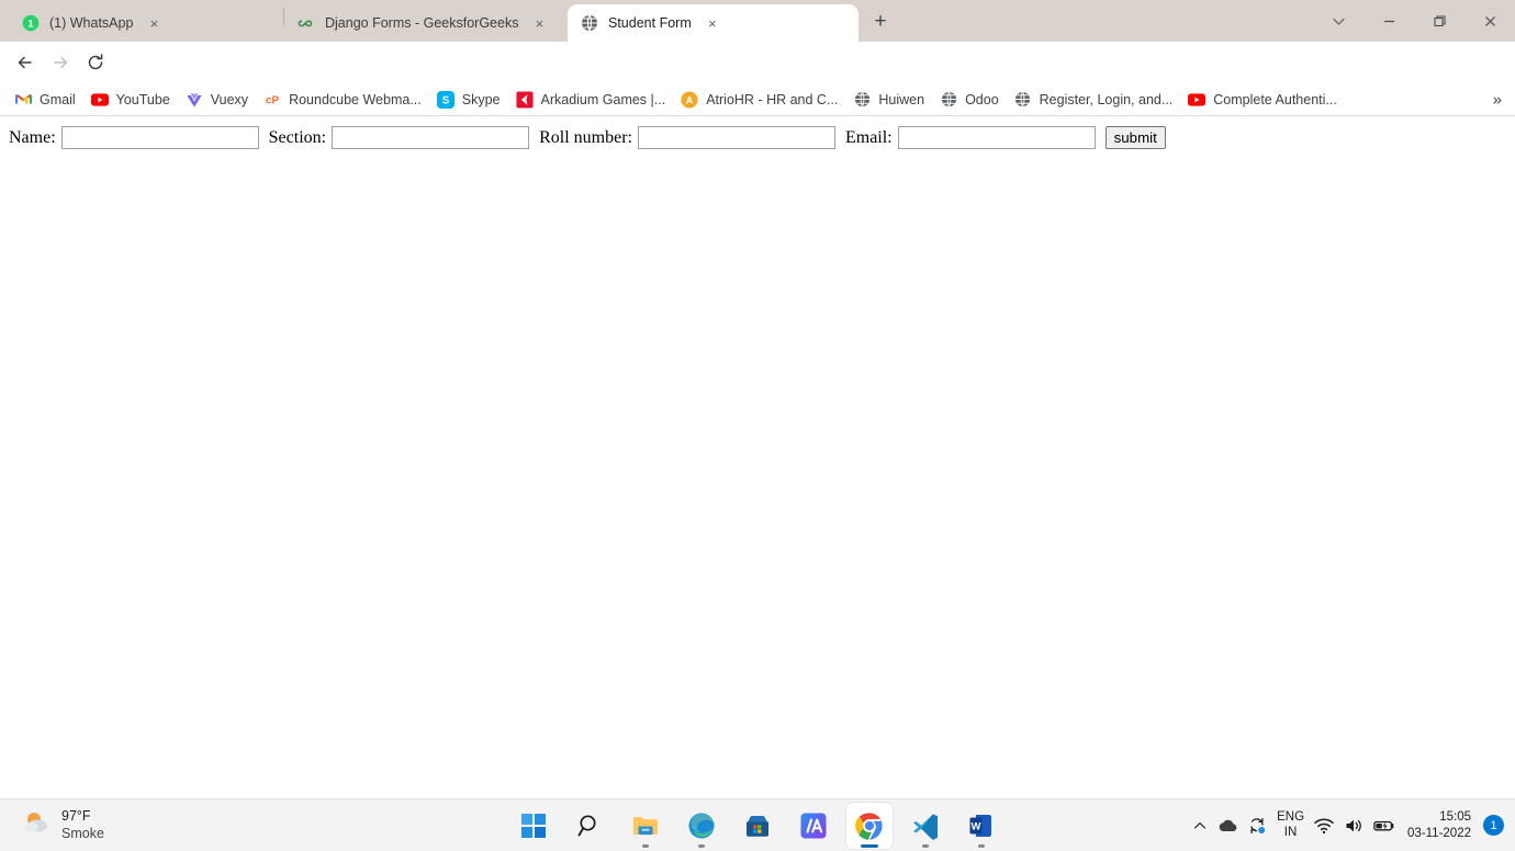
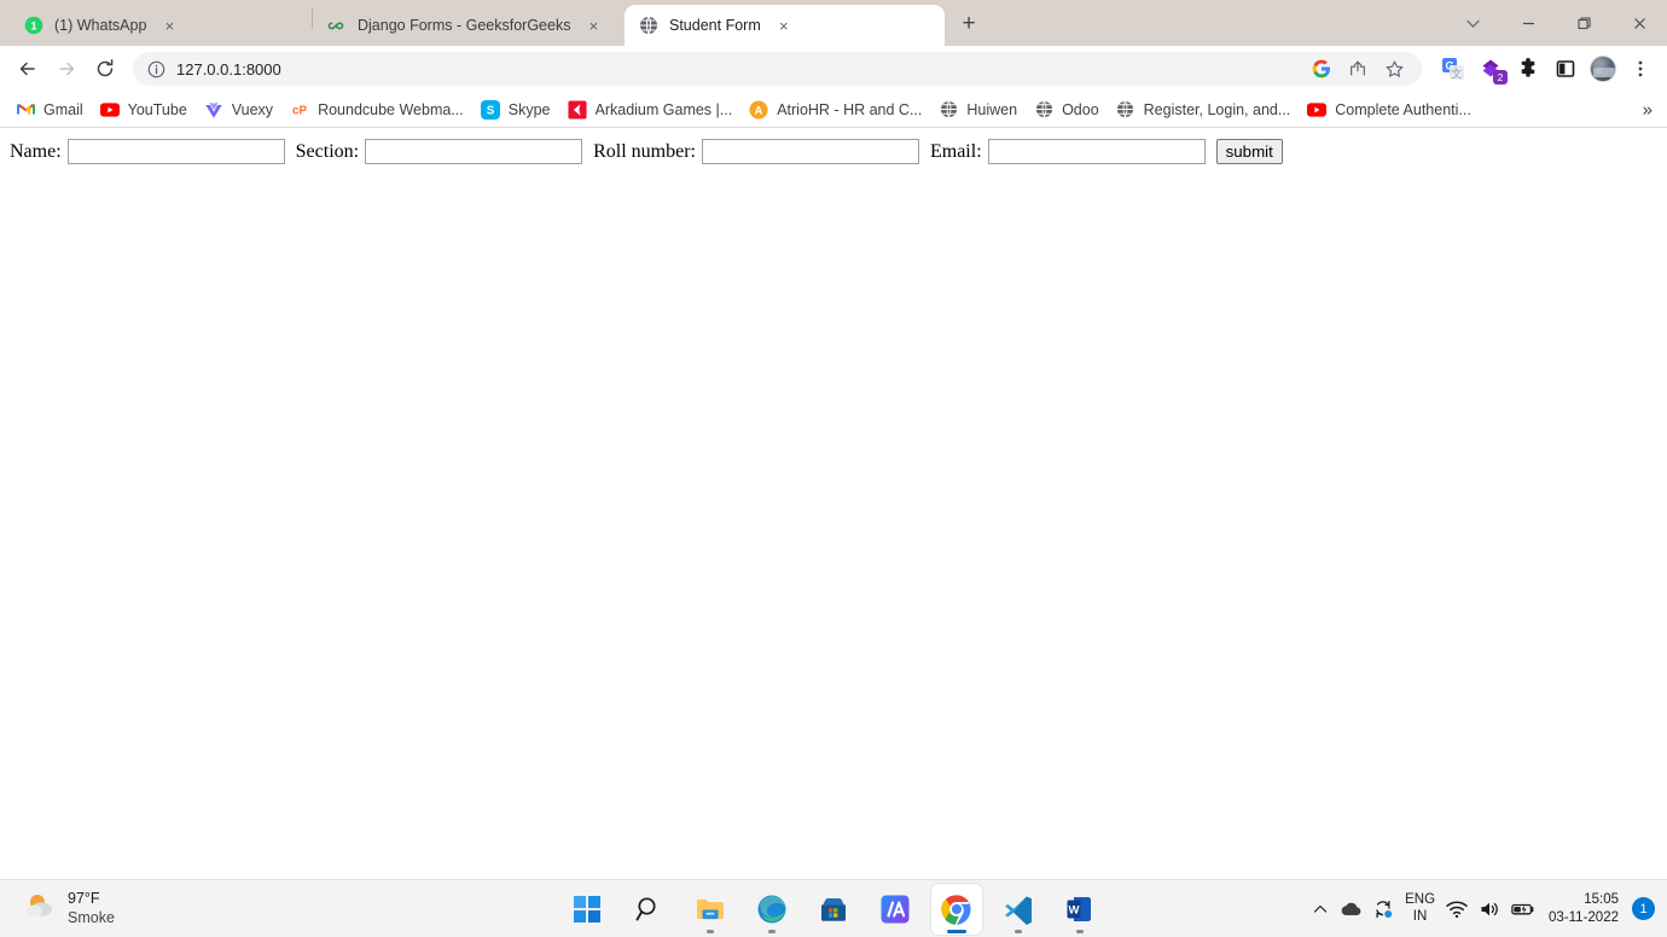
  1
  (1) WhatsApp
  ×
  Django Forms - GeeksforGeeks
  ×
  Student Form
  ×
  +
+ 127.0.0.1:8000
+ G
+ 文
+ 2
  Gmail
  YouTube
  Vuexy
  cP
  Roundcube Webma...
  S
  Skype
  Arkadium Games |...
  A
  AtrioHR - HR and C...
  Huiwen
  Odoo
  Register, Login, and...
  Complete Authenti...
  »
  Name:
  Section:
  Roll number:
  Email:
  submit
  97°F
  Smoke
  W
  ENG
  IN
  15:05
  03-11-2022
  1
